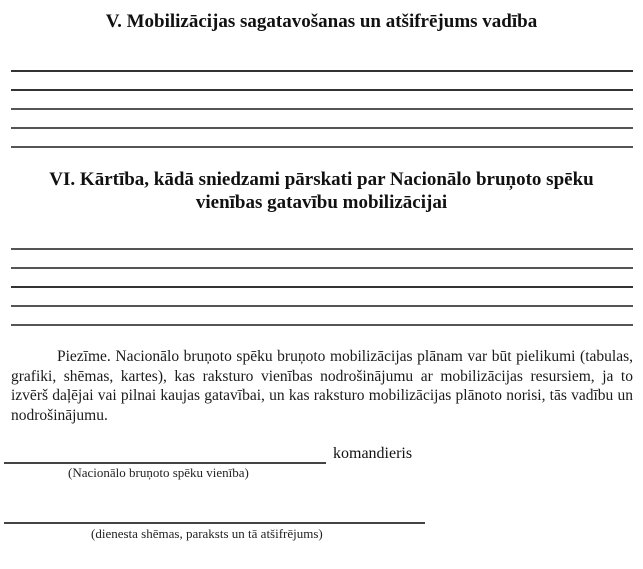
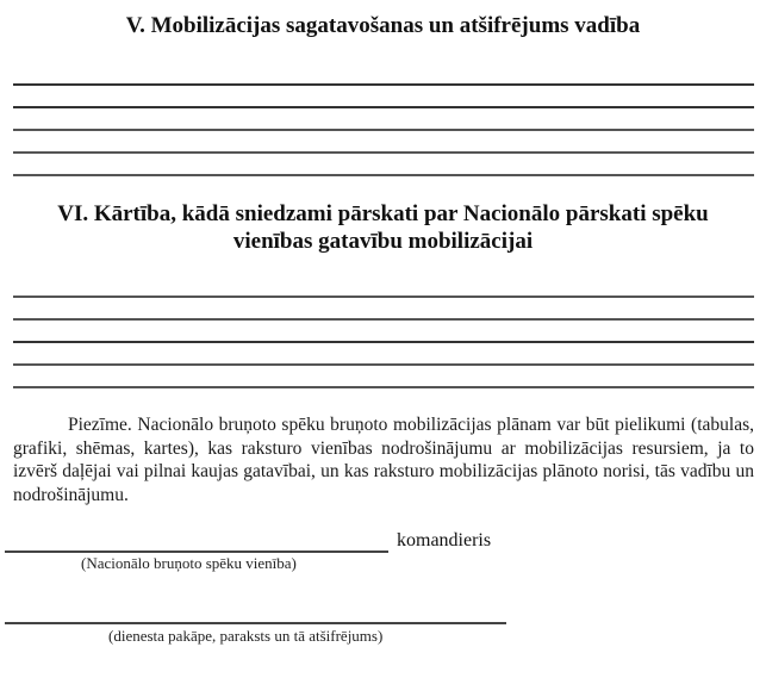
  V. Mobilizācijas sagatavošanas un atšifrējums vadība
- VI. Kārtība, kādā sniedzami pārskati par Nacionālo bruņoto spēku
+ VI. Kārtība, kādā sniedzami pārskati par Nacionālo pārskati spēku
  vienības gatavību mobilizācijai
  Piezīme. Nacionālo bruņoto spēku bruņoto mobilizācijas plānam var būt pielikumi (tabulas, grafiki, shēmas, kartes), kas raksturo vienības nodrošinājumu ar mobilizācijas resursiem, ja to izvērš daļējai vai pilnai kaujas gatavībai, un kas raksturo mobilizācijas plānoto norisi, tās vadību un nodrošinājumu.
  komandieris
  (Nacionālo bruņoto spēku vienība)
- (dienesta shēmas, paraksts un tā atšifrējums)
+ (dienesta pakāpe, paraksts un tā atšifrējums)
